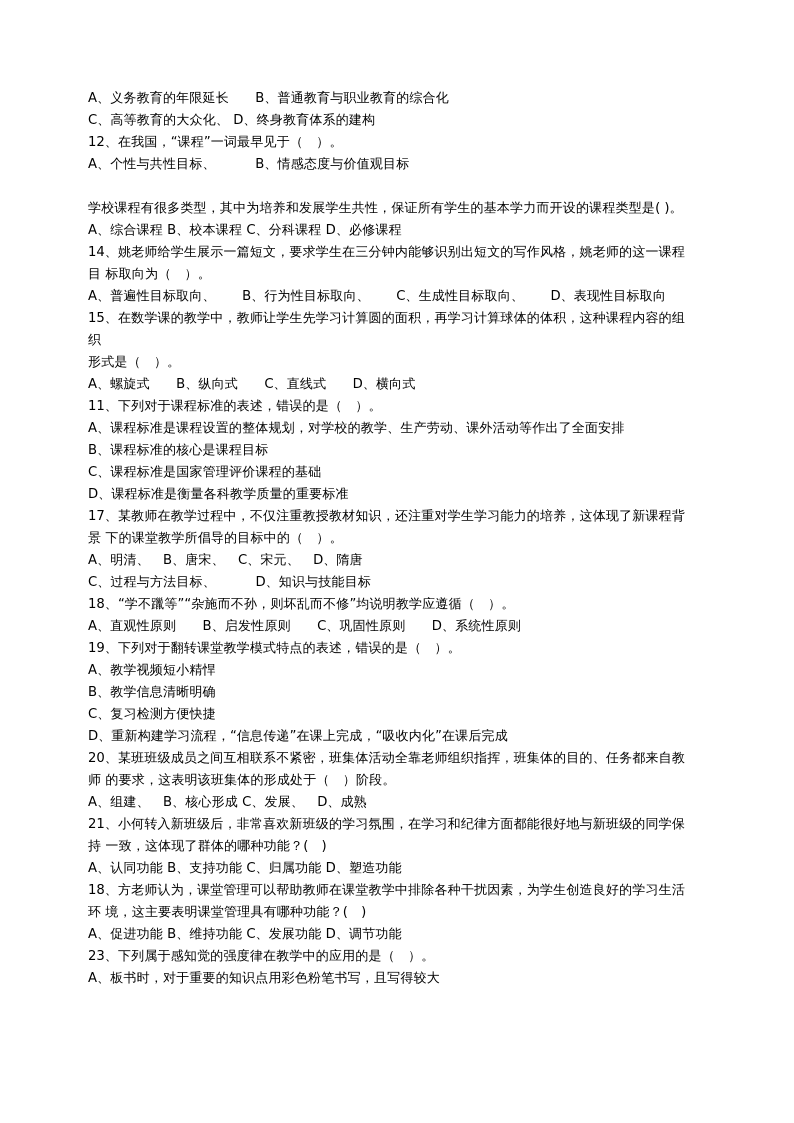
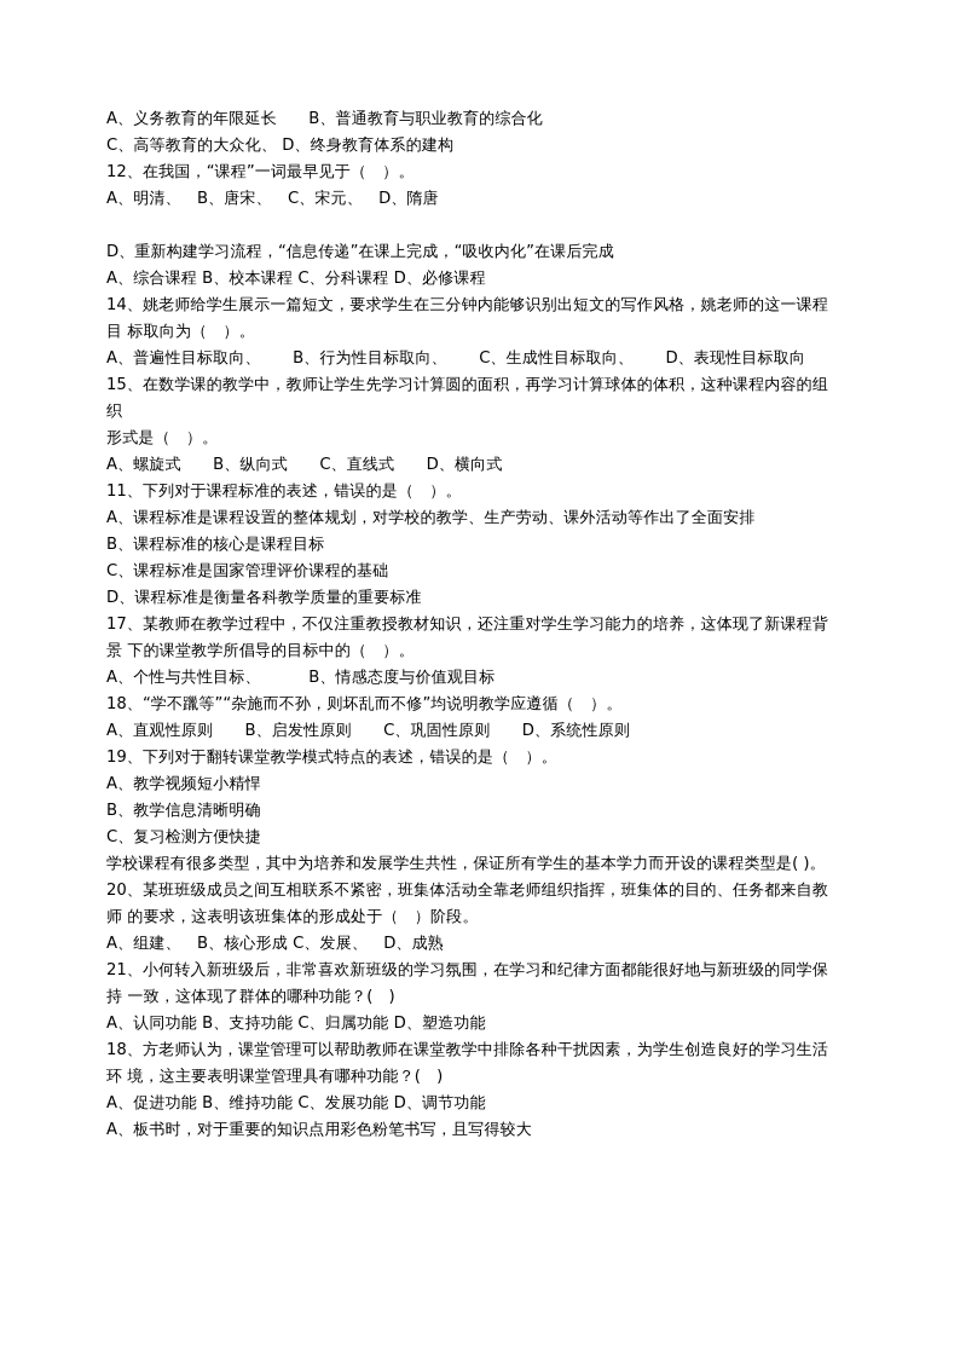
  A、义务教育的年限延长 B、普通教育与职业教育的综合化
  C、高等教育的大众化、 D、终身教育体系的建构
  12、在我国，“课程”一词最早见于（ ）。
- A、个性与共性目标、 B、情感态度与价值观目标
+ A、明清、 B、唐宋、 C、宋元、 D、隋唐
- 学校课程有很多类型，其中为培养和发展学生共性，保证所有学生的基本学力而开设的课程类型是( )。
+ D、重新构建学习流程，“信息传递”在课上完成，“吸收内化”在课后完成
  A、综合课程 B、校本课程 C、分科课程 D、必修课程
  14、姚老师给学生展示一篇短文，要求学生在三分钟内能够识别出短文的写作风格，姚老师的这一课程目 标取向为（ ）。
  A、普遍性目标取向、 B、行为性目标取向、 C、生成性目标取向、 D、表现性目标取向
  15、在数学课的教学中，教师让学生先学习计算圆的面积，再学习计算球体的体积，这种课程内容的组织
  形式是（ ）。
  A、螺旋式 B、纵向式 C、直线式 D、横向式
  11、下列对于课程标准的表述，错误的是（ ）。
  A、课程标准是课程设置的整体规划，对学校的教学、生产劳动、课外活动等作出了全面安排
  B、课程标准的核心是课程目标
  C、课程标准是国家管理评价课程的基础
  D、课程标准是衡量各科教学质量的重要标准
  17、某教师在教学过程中，不仅注重教授教材知识，还注重对学生学习能力的培养，这体现了新课程背景 下的课堂教学所倡导的目标中的（ ）。
- A、明清、 B、唐宋、 C、宋元、 D、隋唐
+ A、个性与共性目标、 B、情感态度与价值观目标
- C、过程与方法目标、 D、知识与技能目标
  18、“学不躐等”“杂施而不孙，则坏乱而不修”均说明教学应遵循（ ）。
  A、直观性原则 B、启发性原则 C、巩固性原则 D、系统性原则
  19、下列对于翻转课堂教学模式特点的表述，错误的是（ ）。
  A、教学视频短小精悍
  B、教学信息清晰明确
  C、复习检测方便快捷
- D、重新构建学习流程，“信息传递”在课上完成，“吸收内化”在课后完成
+ 学校课程有很多类型，其中为培养和发展学生共性，保证所有学生的基本学力而开设的课程类型是( )。
  20、某班班级成员之间互相联系不紧密，班集体活动全靠老师组织指挥，班集体的目的、任务都来自教师 的要求，这表明该班集体的形成处于（ ）阶段。
  A、组建、 B、核心形成 C、发展、 D、成熟
  21、小何转入新班级后，非常喜欢新班级的学习氛围，在学习和纪律方面都能很好地与新班级的同学保持 一致，这体现了群体的哪种功能？( )
  A、认同功能 B、支持功能 C、归属功能 D、塑造功能
  18、方老师认为，课堂管理可以帮助教师在课堂教学中排除各种干扰因素，为学生创造良好的学习生活环 境，这主要表明课堂管理具有哪种功能？( )
  A、促进功能 B、维持功能 C、发展功能 D、调节功能
- 23、下列属于感知觉的强度律在教学中的应用的是（ ）。
  A、板书时，对于重要的知识点用彩色粉笔书写，且写得较大
